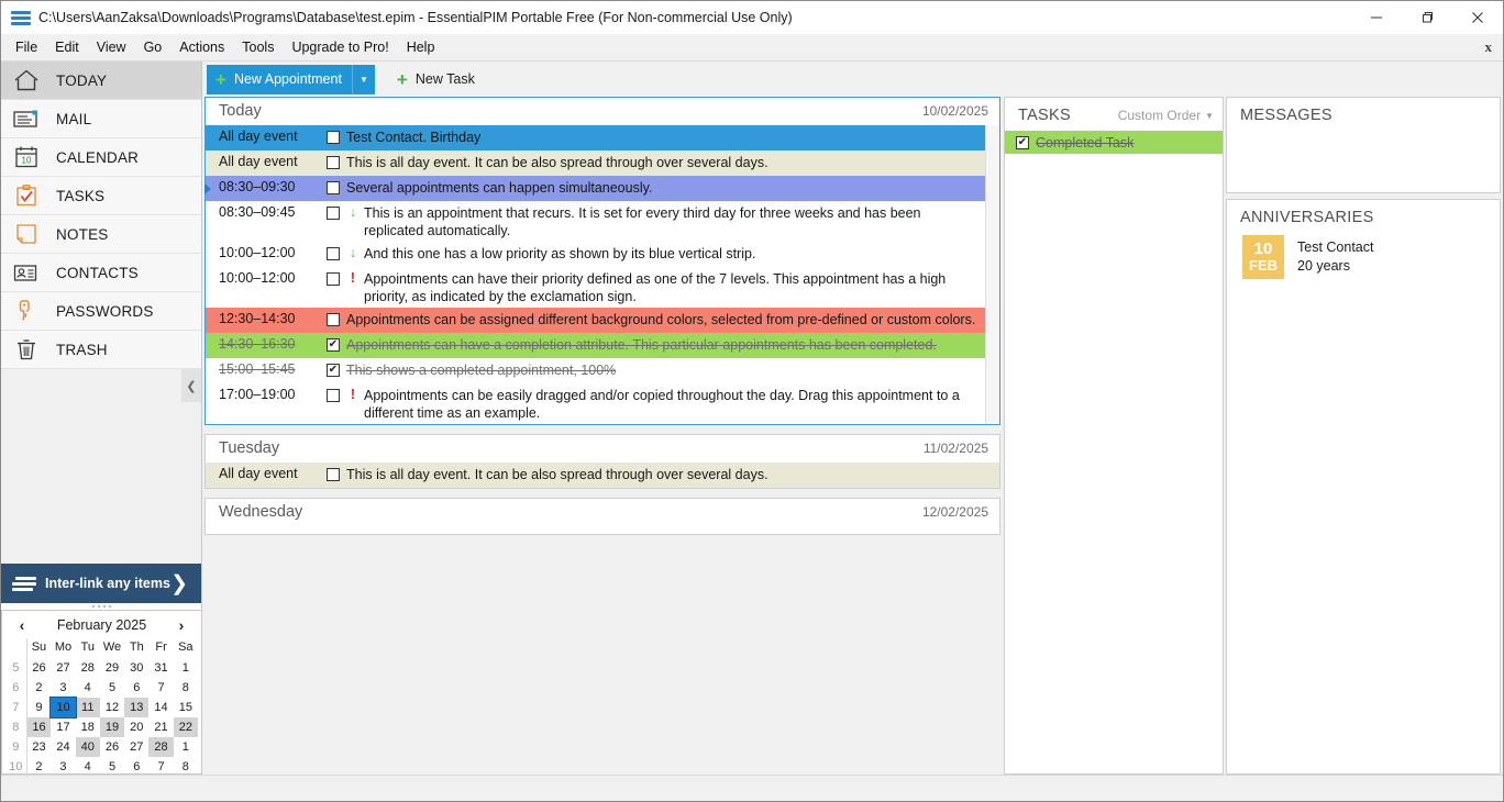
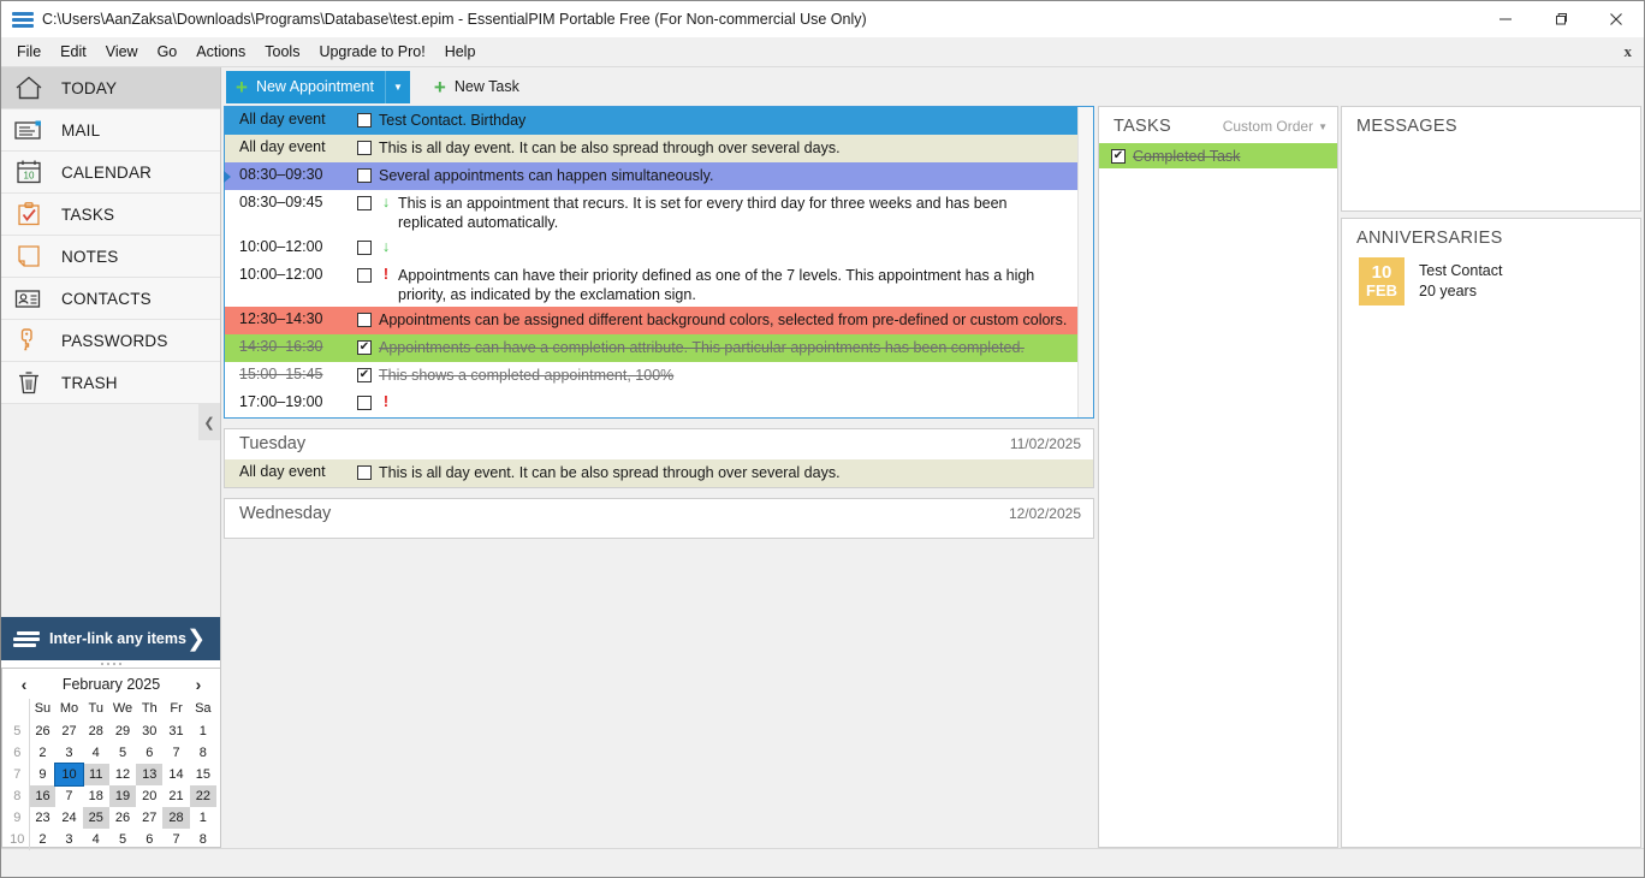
  C:\Users\AanZaksa\Downloads\Programs\Database\test.epim - EssentialPIM Portable Free (For Non-commercial Use Only)
  File
  Edit
  View
  Go
  Actions
  Tools
  Upgrade to Pro!
  Help
  x
  TODAY
  MAIL
  10
  CALENDAR
  TASKS
  NOTES
  CONTACTS
  PASSWORDS
  TRASH
  ❮
  Inter-link any items
  ❯
  ‹
  February 2025
  ›
  	Su	Mo	Tu	We	Th	Fr	Sa
  5	26	27	28	29	30	31	1
  6	2	3	4	5	6	7	8
  7	9	10	11	12	13	14	15
- 8	16	17	18	19	20	21	22
+ 8	16	7	18	19	20	21	22
- 9	23	24	40	26	27	28	1
+ 9	23	24	25	26	27	28	1
  10	2	3	4	5	6	7	8
  +
  New Appointment
  ▼
  +
  New Task
- Today
- 10/02/2025
  All day event
  Test Contact. Birthday
  All day event
  This is all day event. It can be also spread through over several days.
  08:30–09:30
  Several appointments can happen simultaneously.
  08:30–09:45
  ↓
  This is an appointment that recurs. It is set for every third day for three weeks and has been replicated automatically.
  10:00–12:00
  ↓
- And this one has a low priority as shown by its blue vertical strip.
  10:00–12:00
  !
  Appointments can have their priority defined as one of the 7 levels. This appointment has a high priority, as indicated by the exclamation sign.
  12:30–14:30
  Appointments can be assigned different background colors, selected from pre-defined or custom colors.
  14:30–16:30
  ✔
  Appointments can have a completion attribute. This particular appointments has been completed.
  15:00–15:45
  ✔
  This shows a completed appointment, 100%
  17:00–19:00
  !
- Appointments can be easily dragged and/or copied throughout the day. Drag this appointment to a different time as an example.
  Tuesday
  11/02/2025
  All day event
  This is all day event. It can be also spread through over several days.
  Wednesday
  12/02/2025
  TASKS
  Custom Order
  ▼
  ✔
  Completed Task
  MESSAGES
  ANNIVERSARIES
  10
  FEB
  Test Contact
  20 years
